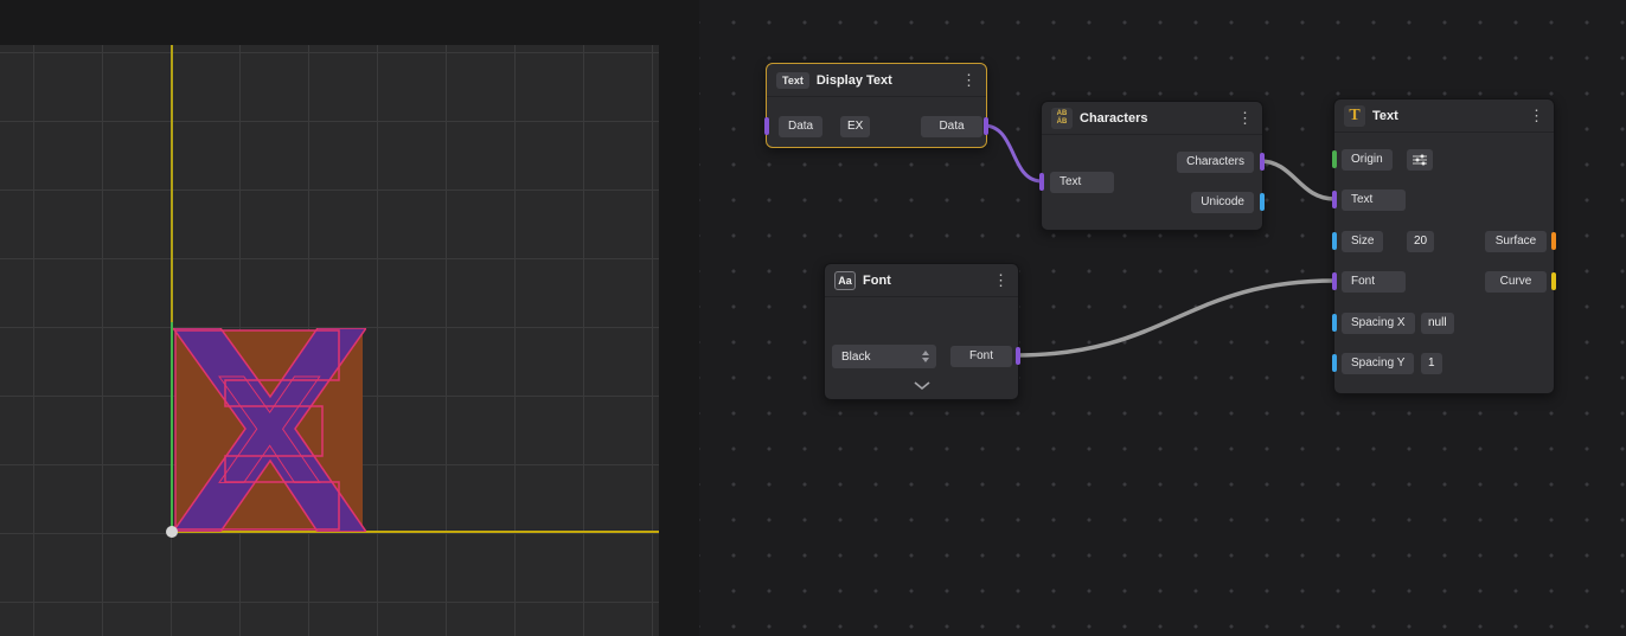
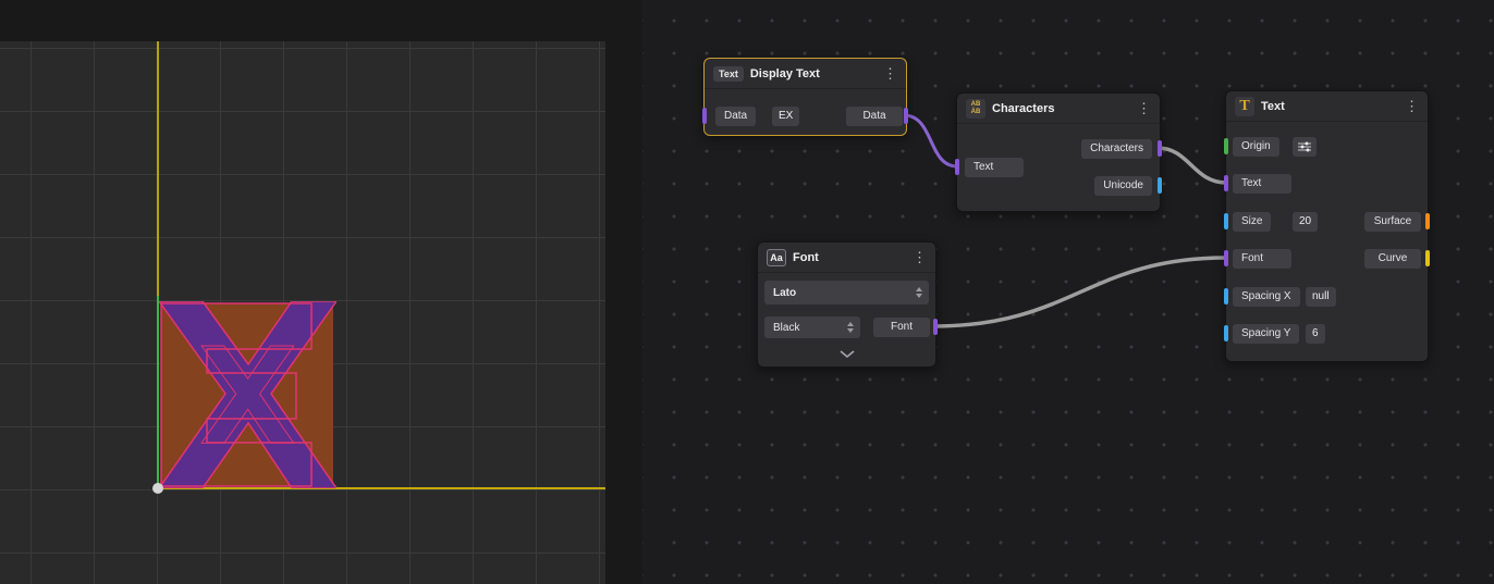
  Text
  Display Text
  ⋮
  Data
  EX
  Data
  Characters
  ⋮
  Characters
  Text
  Unicode
  T
  Text
  ⋮
  Origin
  Text
  Size
  20
  Font
  Spacing X
  null
  Spacing Y
- 1
+ 6
  Surface
  Curve
  Aa
  Font
  ⋮
+ Lato
  Black
  Font
